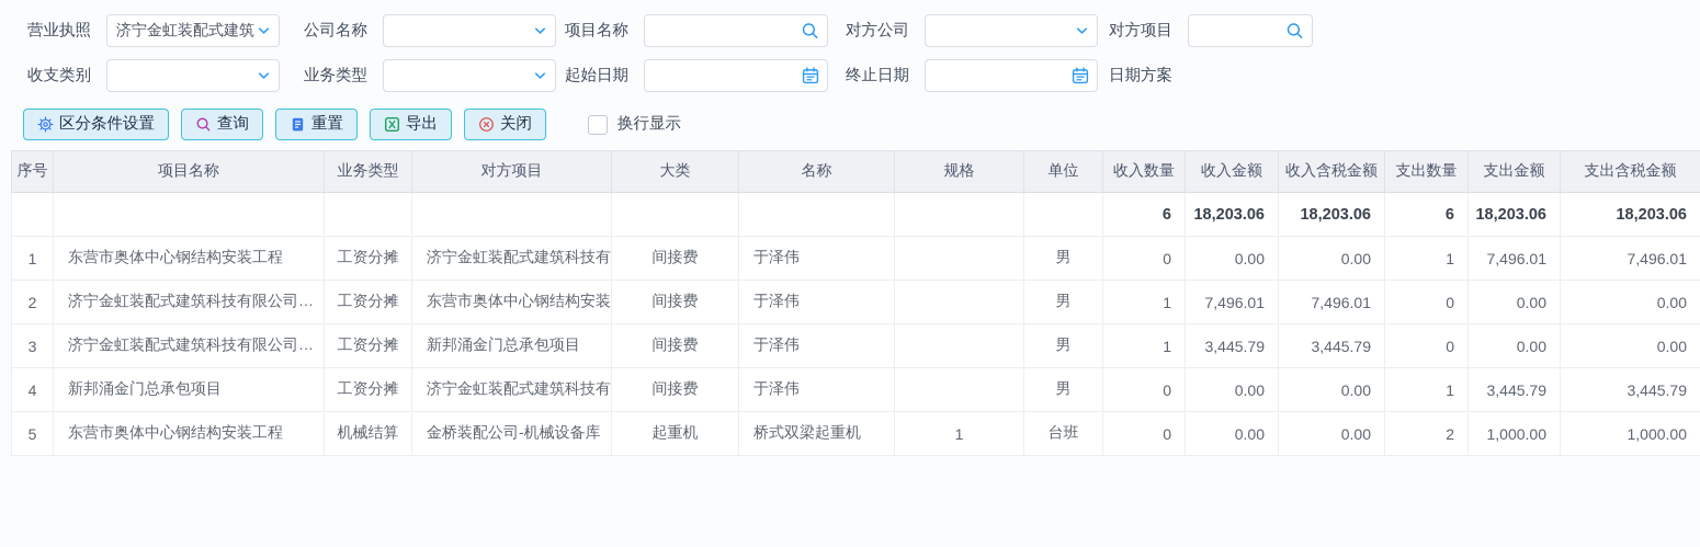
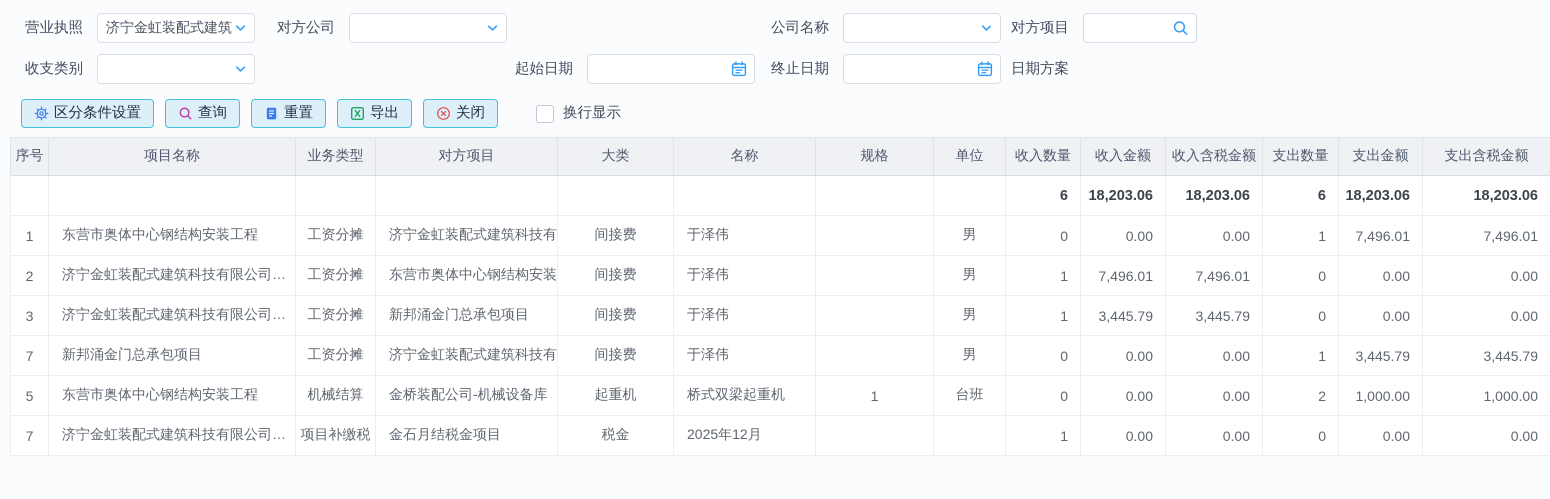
  营业执照
  济宁金虹装配式建筑
- 公司名称
+ 对方公司
- 项目名称
- 对方公司
+ 公司名称
  对方项目
  收支类别
- 业务类型
  起始日期
  终止日期
  日期方案
  区分条件设置
  查询
  重置
  导出
  关闭
  换行显示
  序号	项目名称	业务类型	对方项目	大类	名称	规格	单位	收入数量	收入金额	收入含税金额	支出数量	支出金额	支出含税金额
  								6	18,203.06	18,203.06	6	18,203.06	18,203.06
  1	东营市奥体中心钢结构安装工程	工资分摊	济宁金虹装配式建筑科技有	间接费	于泽伟		男	0	0.00	0.00	1	7,496.01	7,496.01
  2	济宁金虹装配式建筑科技有限公司…	工资分摊	东营市奥体中心钢结构安装	间接费	于泽伟		男	1	7,496.01	7,496.01	0	0.00	0.00
  3	济宁金虹装配式建筑科技有限公司…	工资分摊	新邦涌金门总承包项目	间接费	于泽伟		男	1	3,445.79	3,445.79	0	0.00	0.00
- 4	新邦涌金门总承包项目	工资分摊	济宁金虹装配式建筑科技有	间接费	于泽伟		男	0	0.00	0.00	1	3,445.79	3,445.79
+ 7	新邦涌金门总承包项目	工资分摊	济宁金虹装配式建筑科技有	间接费	于泽伟		男	0	0.00	0.00	1	3,445.79	3,445.79
  5	东营市奥体中心钢结构安装工程	机械结算	金桥装配公司-机械设备库	起重机	桥式双梁起重机	1	台班	0	0.00	0.00	2	1,000.00	1,000.00
+ 7	济宁金虹装配式建筑科技有限公司…	项目补缴税	金石月结税金项目	税金	2025年12月			1	0.00	0.00	0	0.00	0.00
